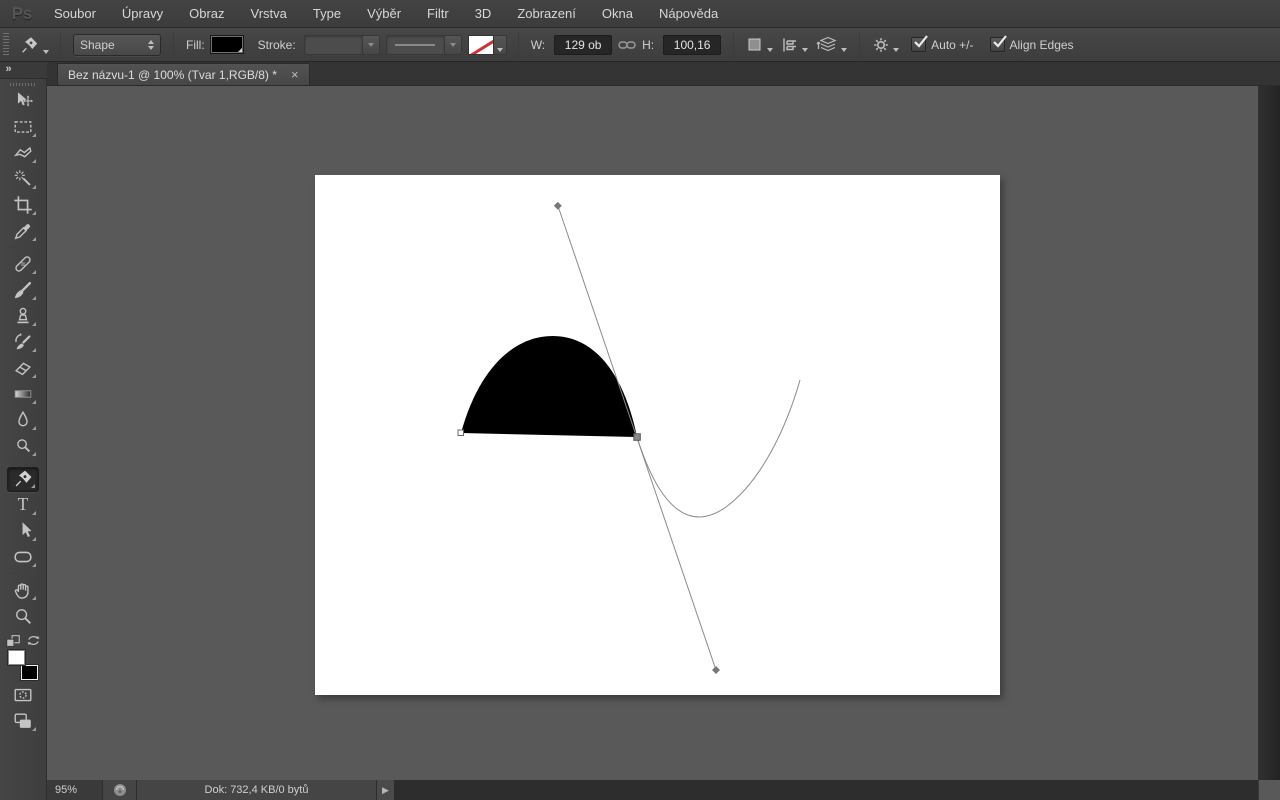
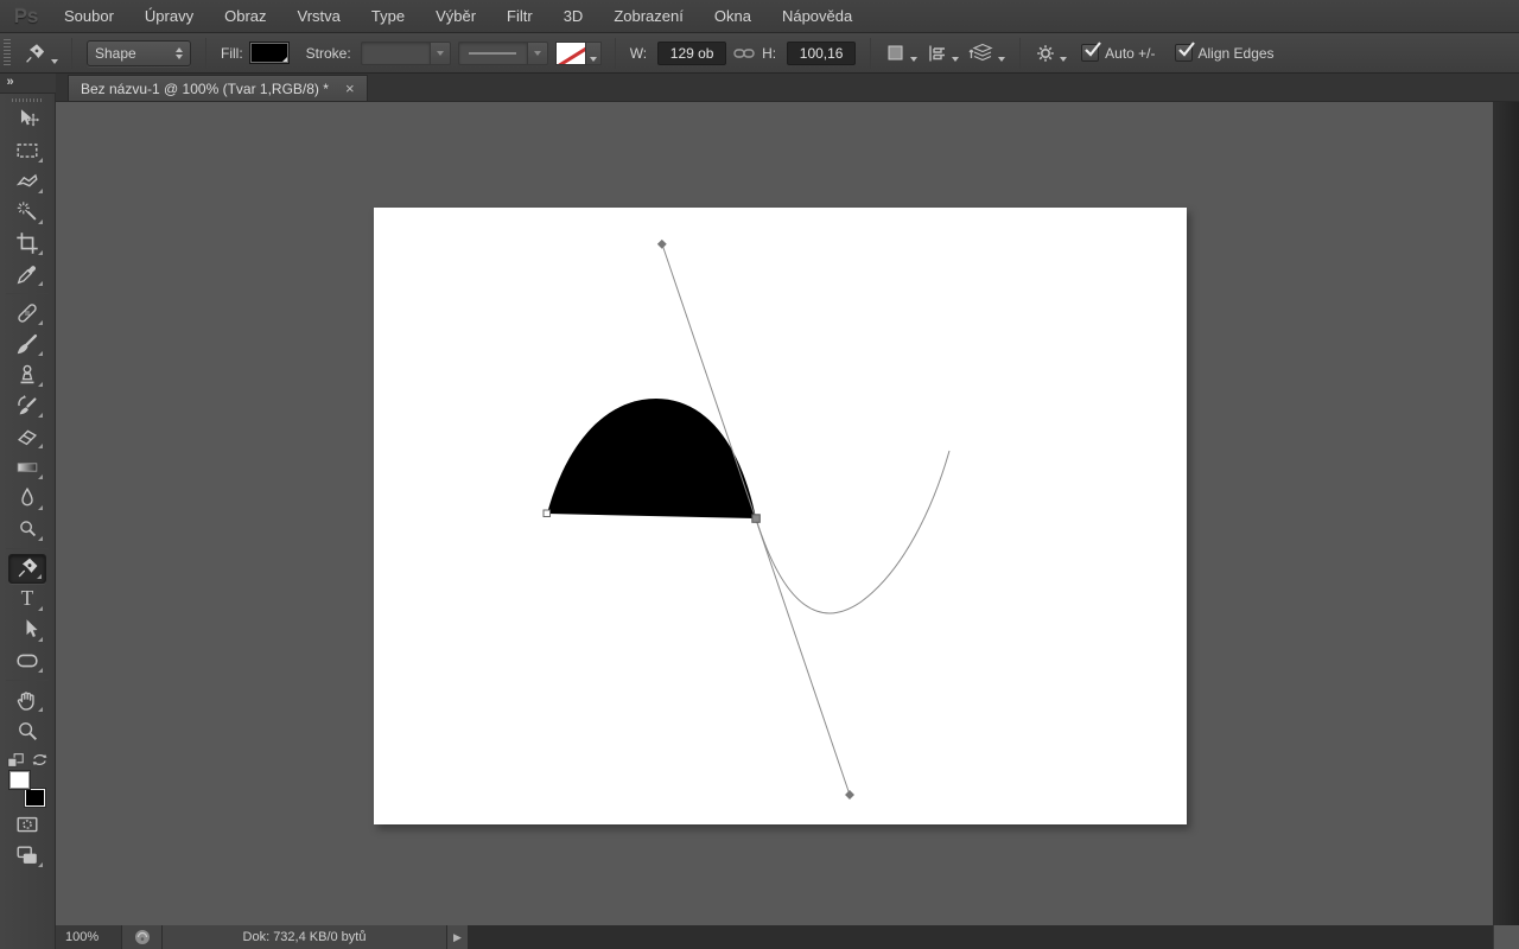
  Ps
  Soubor
  Úpravy
  Obraz
  Vrstva
  Type
  Výběr
  Filtr
  3D
  Zobrazení
  Okna
  Nápověda
  Shape
  Fill:
  Stroke:
  W:
  129 ob
  H:
  100,16
  Auto +/-
  Align Edges
  Bez názvu-1 @ 100% (Tvar 1,RGB/8) *
  ×
  »
  T
- 95%
+ 100%
  Dok: 732,4 KB/0 bytů
  ▶
